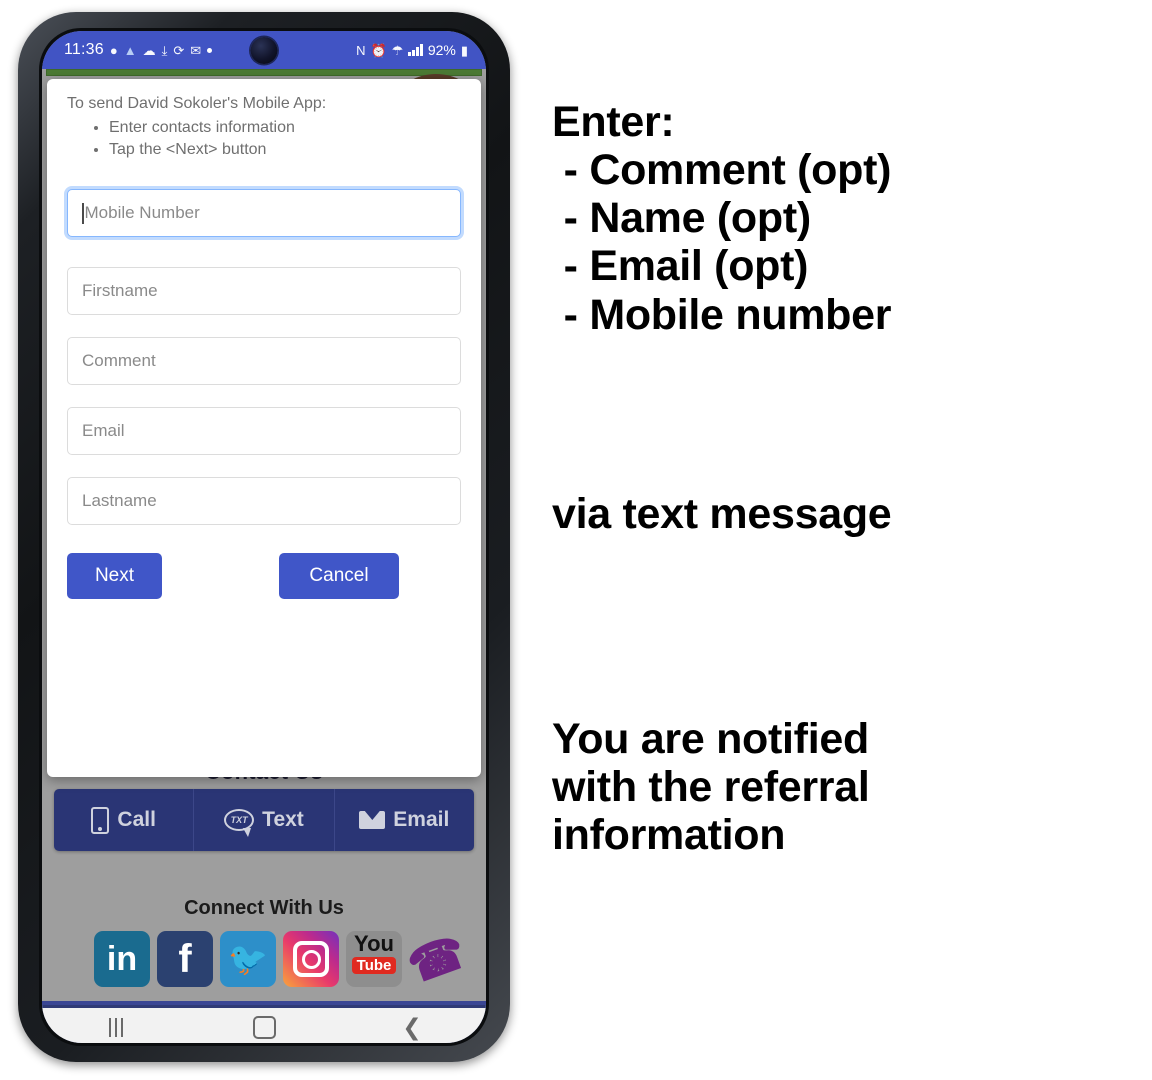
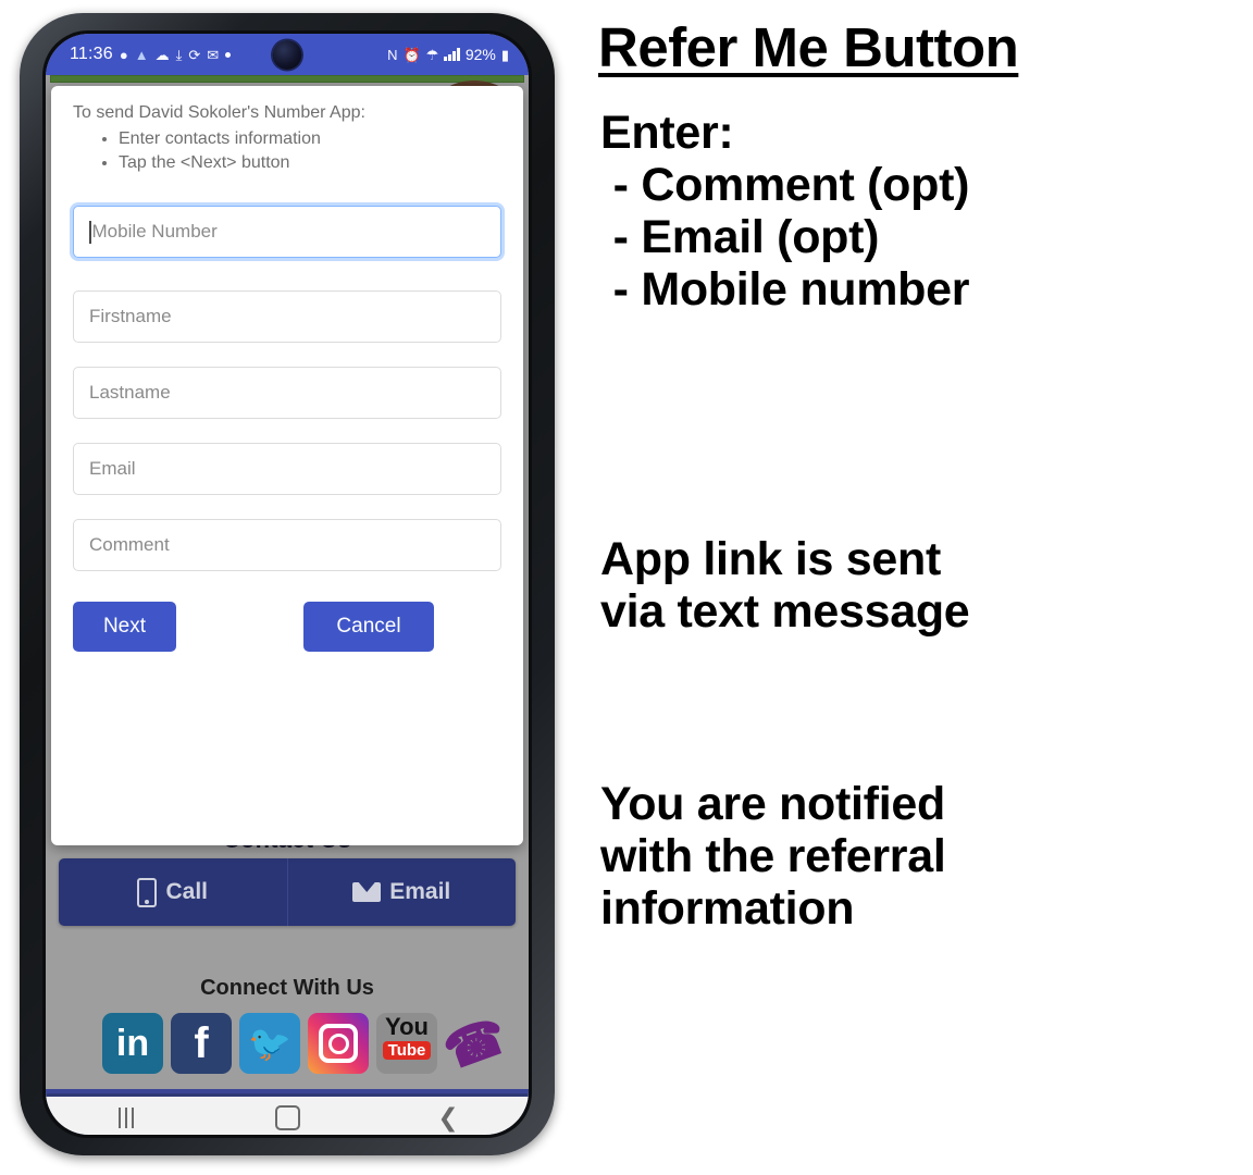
  11:36
  ●
  ▲
  ☁
  ⤓
  ⟳
  ✉
  N
  ⏰
  ☂
  92%
  ▮
  Call
- TXT
- Text
  Email
  Connect With Us
  in
  f
  🐦
  You
  Tube
  ❮
- To send David Sokoler's Mobile App:
+ To send David Sokoler's Number App:
  Enter contacts information
  Tap the <Next> button
  Mobile Number
  Firstname
- Comment
+ Lastname
  Email
- Lastname
+ Comment
  Next
  Cancel
+ Refer Me Button
  Enter:
  - Comment (opt)
- - Name (opt)
  - Email (opt)
  - Mobile number
+ App link is sent
  via text message
  You are notified
  with the referral
  information
